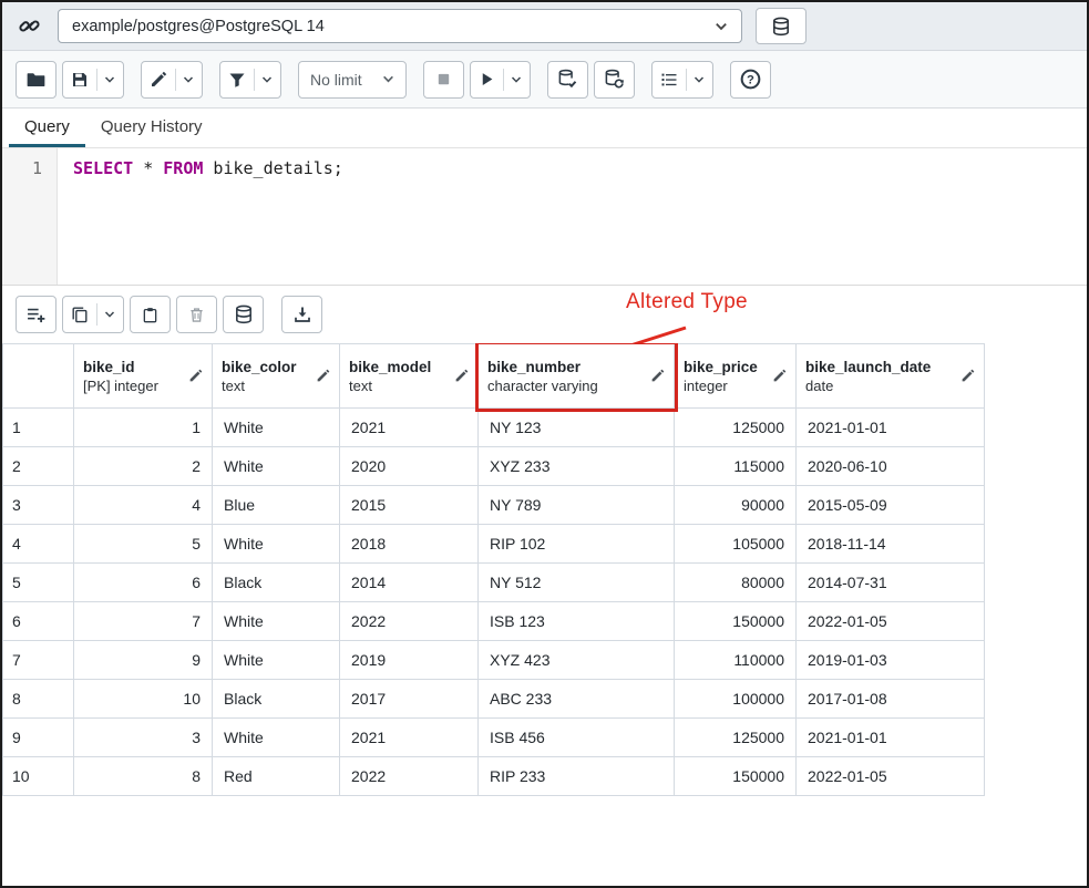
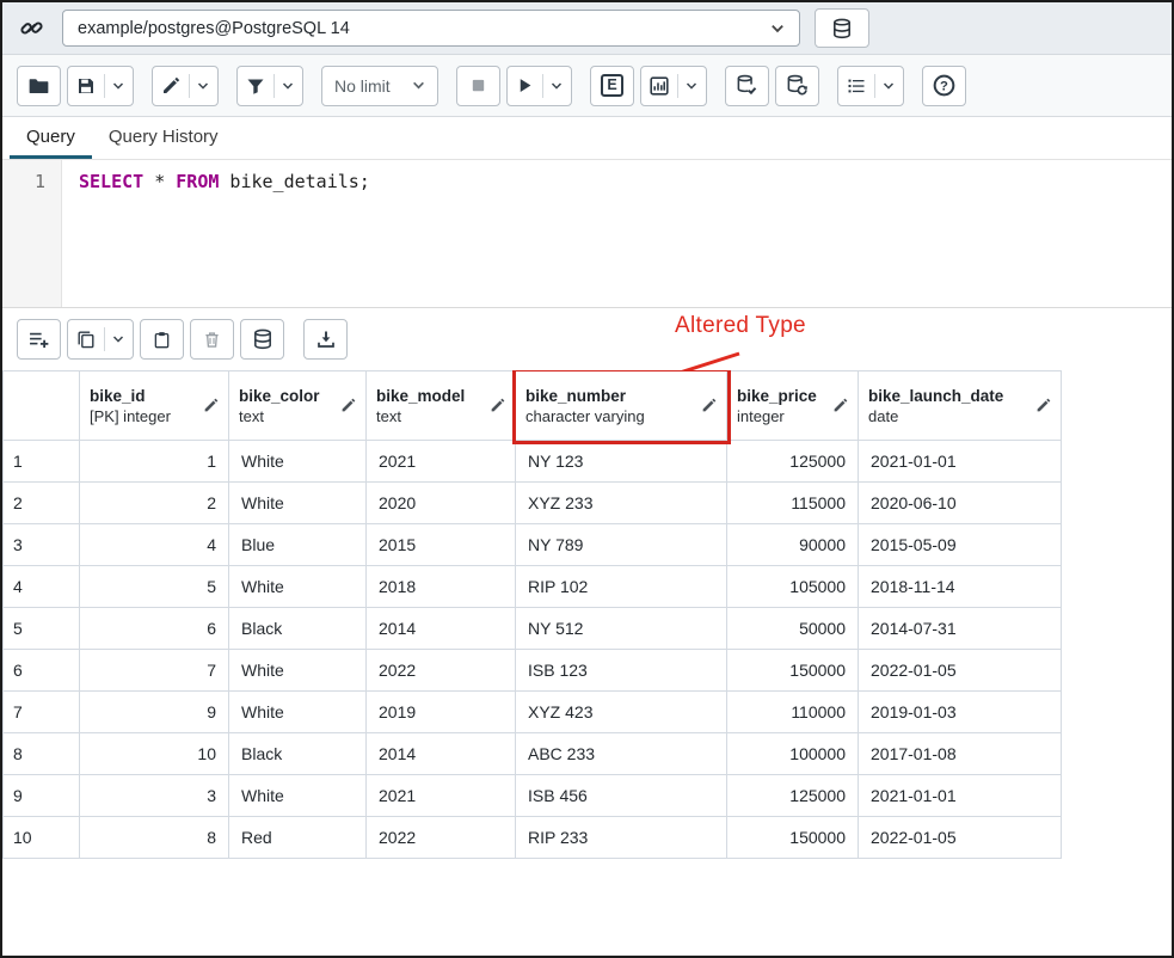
  example/postgres@PostgreSQL 14
  No limit
+ E
  ?
  Query
  Query History
  1
  SELECT * FROM bike_details;
  	bike_id[PK] integer	bike_colortext	bike_modeltext	bike_numbercharacter varying	bike_priceinteger	bike_launch_datedate
  1	1	White	2021	NY 123	125000	2021-01-01
  2	2	White	2020	XYZ 233	115000	2020-06-10
  3	4	Blue	2015	NY 789	90000	2015-05-09
  4	5	White	2018	RIP 102	105000	2018-11-14
- 5	6	Black	2014	NY 512	80000	2014-07-31
+ 5	6	Black	2014	NY 512	50000	2014-07-31
  6	7	White	2022	ISB 123	150000	2022-01-05
  7	9	White	2019	XYZ 423	110000	2019-01-03
- 8	10	Black	2017	ABC 233	100000	2017-01-08
+ 8	10	Black	2014	ABC 233	100000	2017-01-08
  9	3	White	2021	ISB 456	125000	2021-01-01
  10	8	Red	2022	RIP 233	150000	2022-01-05
  Altered Type
